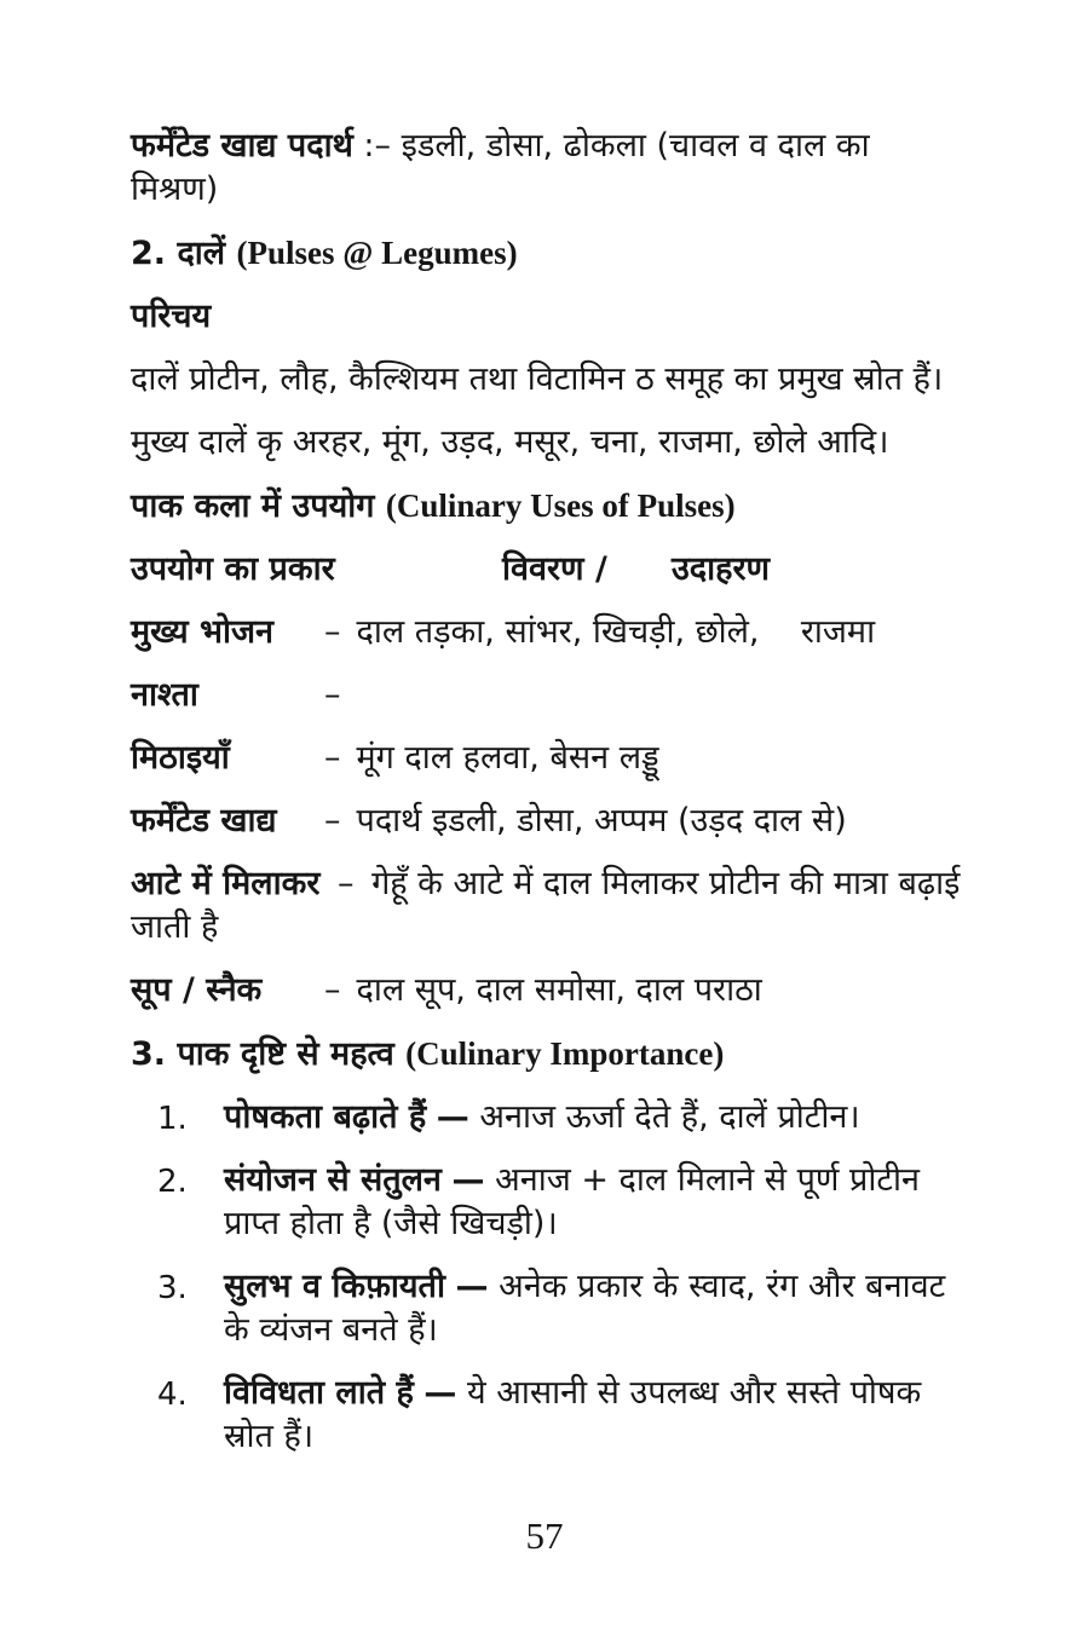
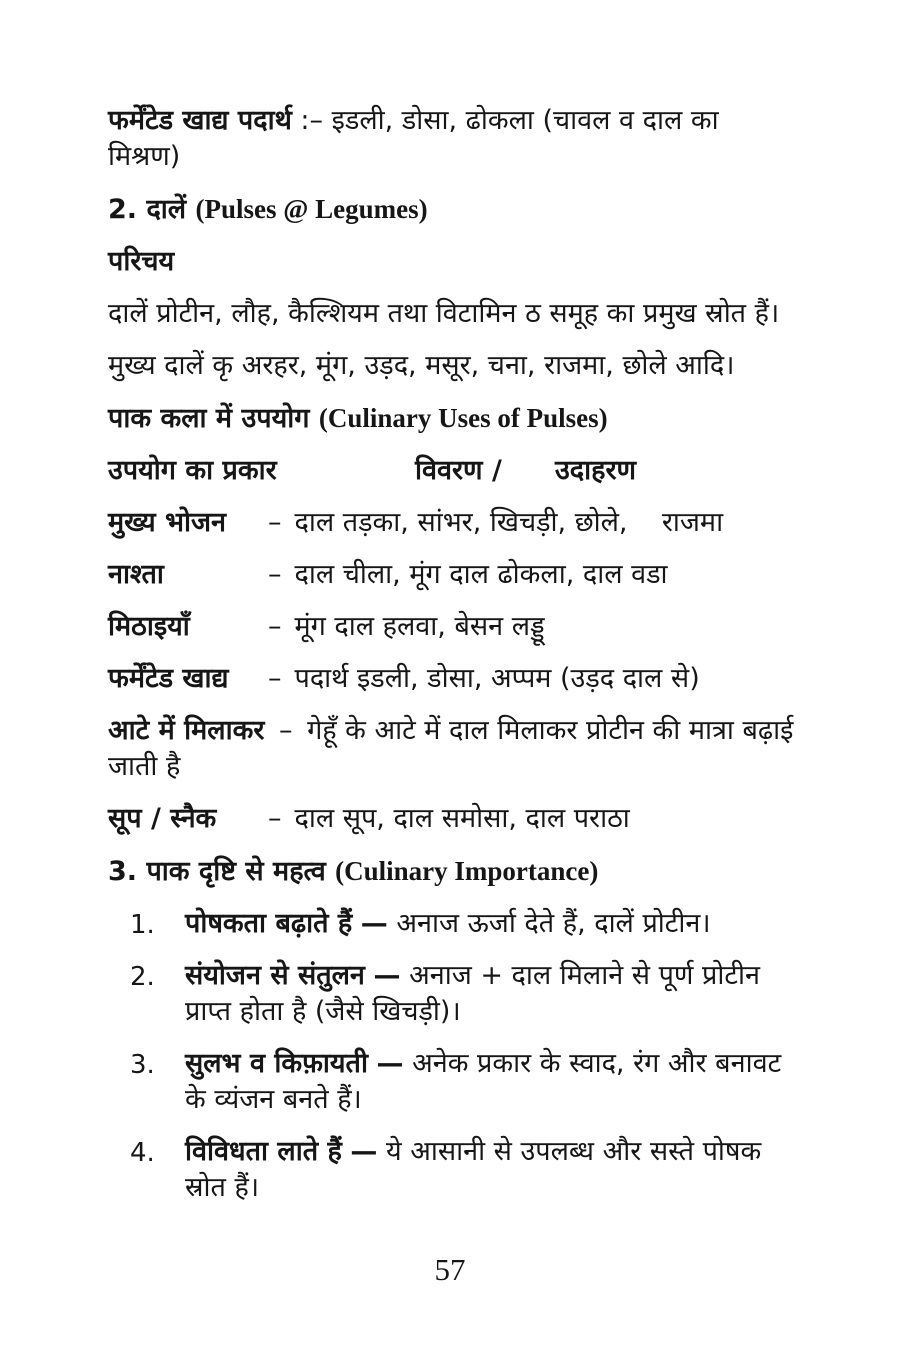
  फर्मेंटेड खाद्य पदार्थ :– इडली, डोसा, ढोकला (चावल व दाल का मिश्रण)
  2. दालें (Pulses @ Legumes)
  परिचय
  दालें प्रोटीन, लौह, कैल्शियम तथा विटामिन ठ समूह का प्रमुख स्रोत हैं।
  मुख्य दालें कृ अरहर, मूंग, उड़द, मसूर, चना, राजमा, छोले आदि।
  पाक कला में उपयोग (Culinary Uses of Pulses)
  उपयोग का प्रकार
  विवरण /
  उदाहरण
  मुख्य भोजन
  –
  दाल तड़का, सांभर, खिचड़ी, छोले, राजमा
  नाश्ता
  –
+ दाल चीला, मूंग दाल ढोकला, दाल वडा
  मिठाइयाँ
  –
  मूंग दाल हलवा, बेसन लड्डू
  फर्मेंटेड खाद्य
  –
  पदार्थ इडली, डोसा, अप्पम (उड़द दाल से)
  आटे में मिलाकर – गेहूँ के आटे में दाल मिलाकर प्रोटीन की मात्रा बढ़ाई जाती है
  सूप / स्नैक
  –
  दाल सूप, दाल समोसा, दाल पराठा
  3. पाक दृष्टि से महत्व (Culinary Importance)
  1.
  पोषकता बढ़ाते हैं — अनाज ऊर्जा देते हैं, दालें प्रोटीन।
  2.
  संयोजन से संतुलन — अनाज + दाल मिलाने से पूर्ण प्रोटीन प्राप्त होता है (जैसे खिचड़ी)।
  3.
  सुलभ व किफ़ायती — अनेक प्रकार के स्वाद, रंग और बनावट के व्यंजन बनते हैं।
  4.
  विविधता लाते हैं — ये आसानी से उपलब्ध और सस्ते पोषक स्रोत हैं।
  57
